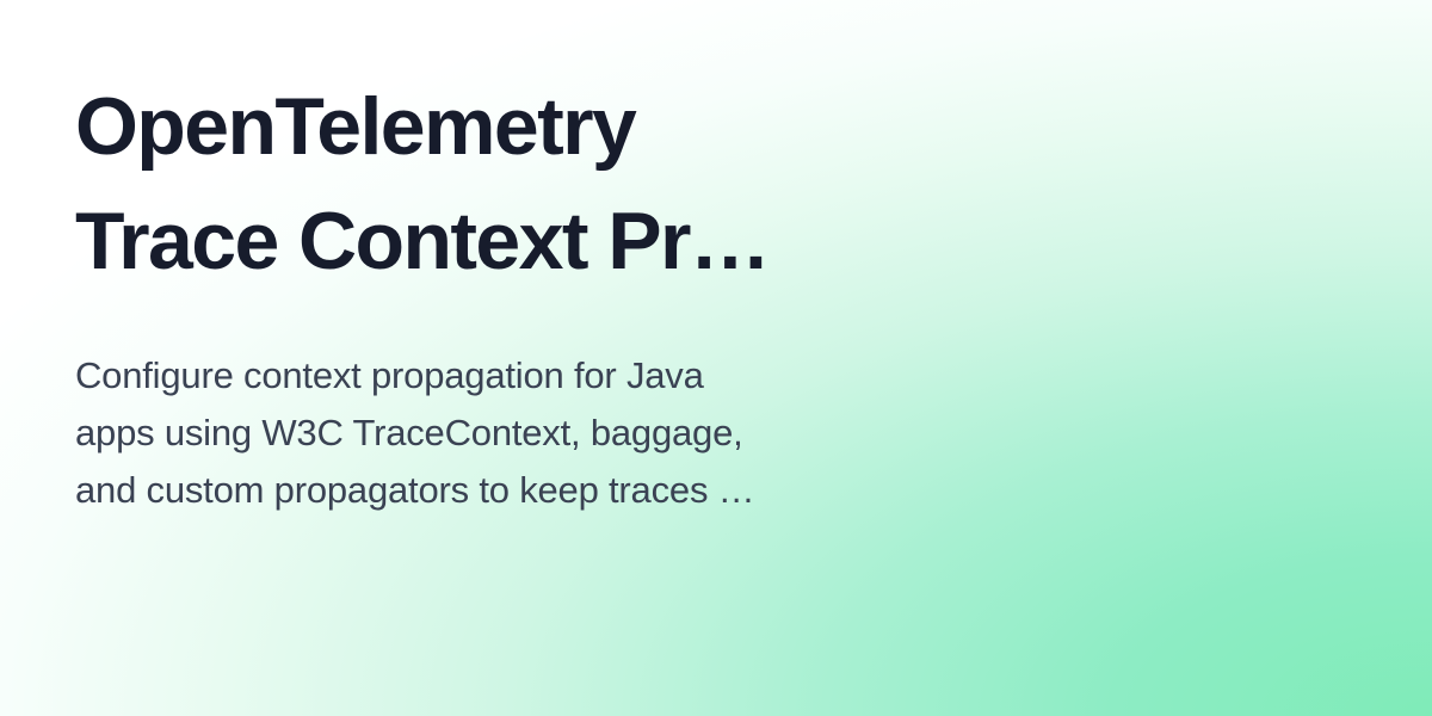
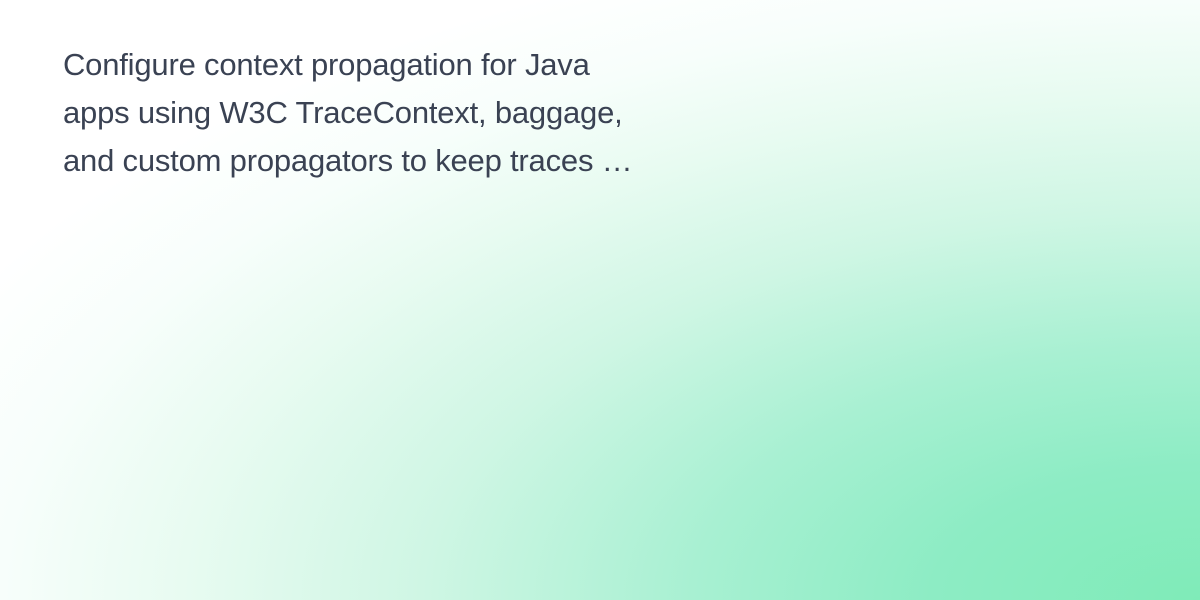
- OpenTelemetry
- Trace Context Pr…
  Configure context propagation for Java
  apps using W3C TraceContext, baggage,
  and custom propagators to keep traces …
